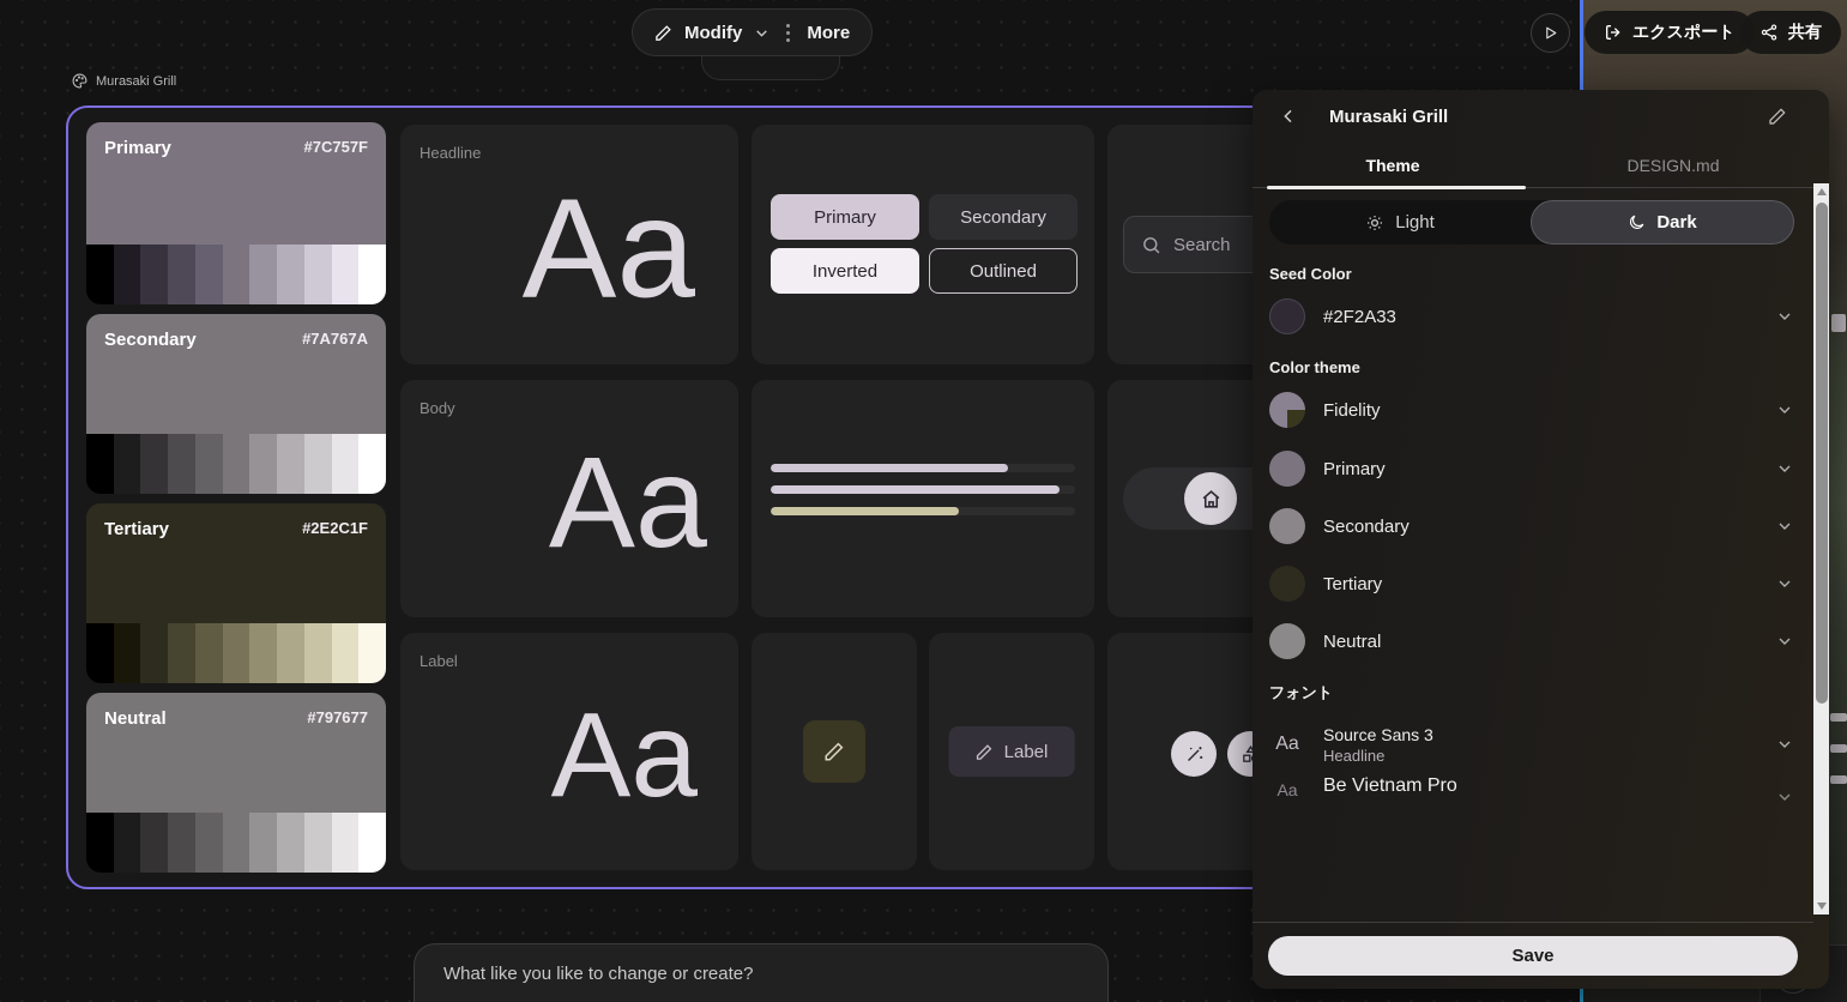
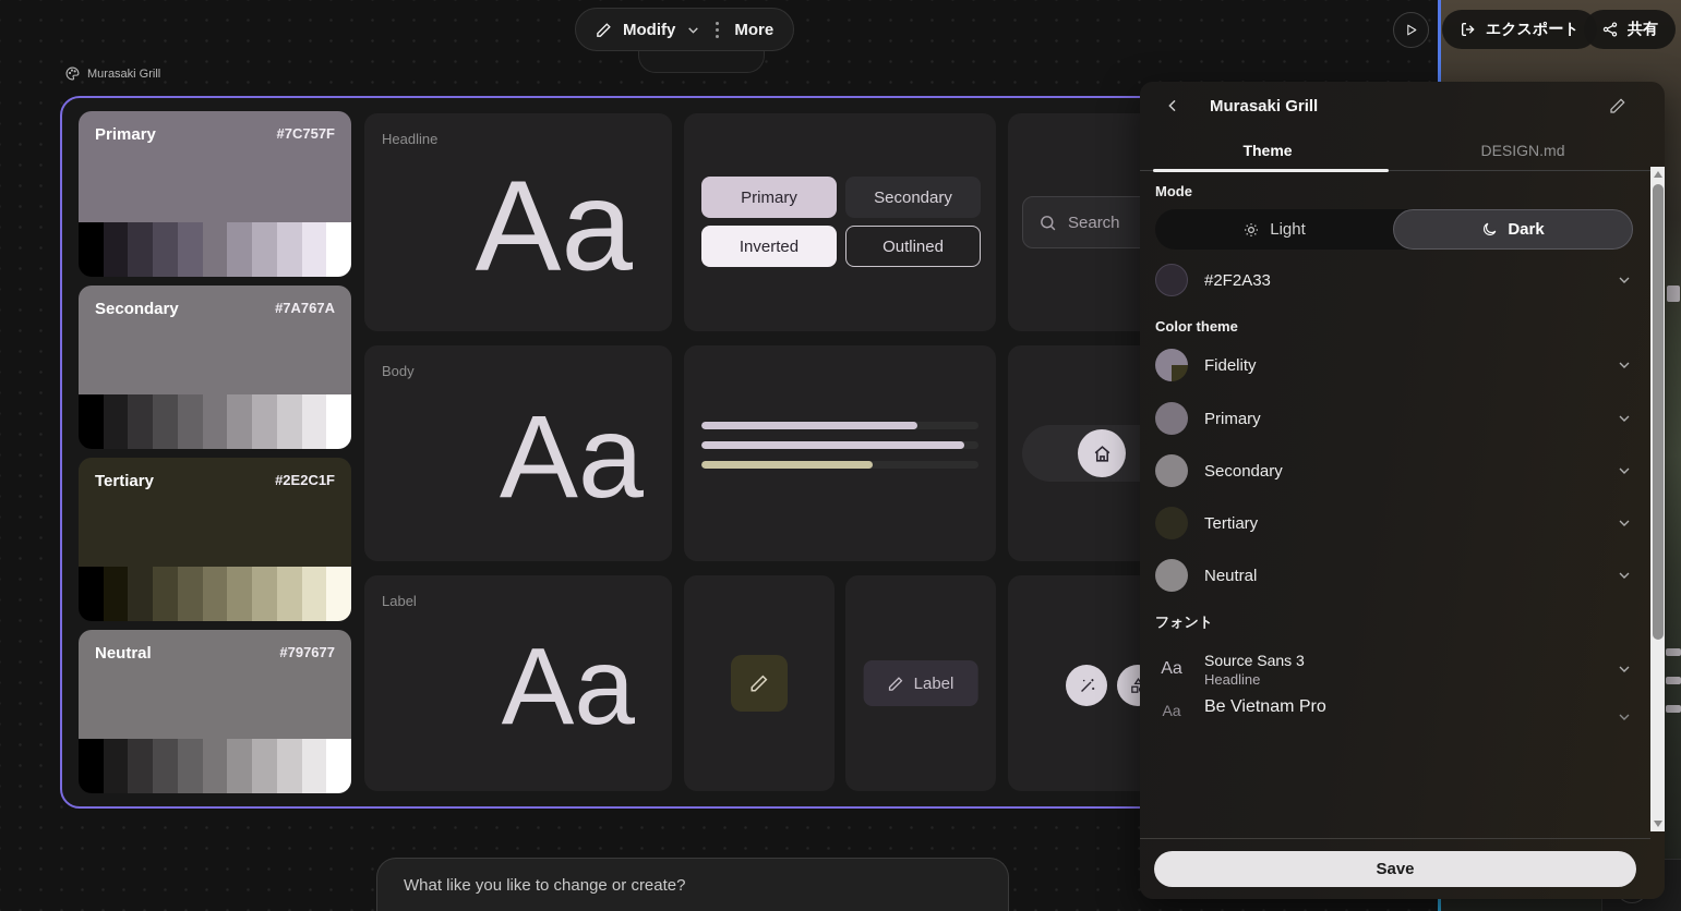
  Murasaki Grill
  Primary
  #7C757F
  Secondary
  #7A767A
  Tertiary
  #2E2C1F
  Neutral
  #797677
  Headline
  Aa
  Body
  Aa
  Label
  Aa
  Primary
  Secondary
  Inverted
  Outlined
  Label
  Search
  Modify
  More
  エクスポート
  共有
  What like you like to change or create?
  Murasaki Grill
  Theme
  DESIGN.md
+ Mode
  Light
  Dark
- Seed Color
  #2F2A33
  Color theme
  Fidelity
  Primary
  Secondary
  Tertiary
  Neutral
  フォント
  Aa
  Source Sans 3
  Headline
  Aa
  Be Vietnam Pro
  Save
